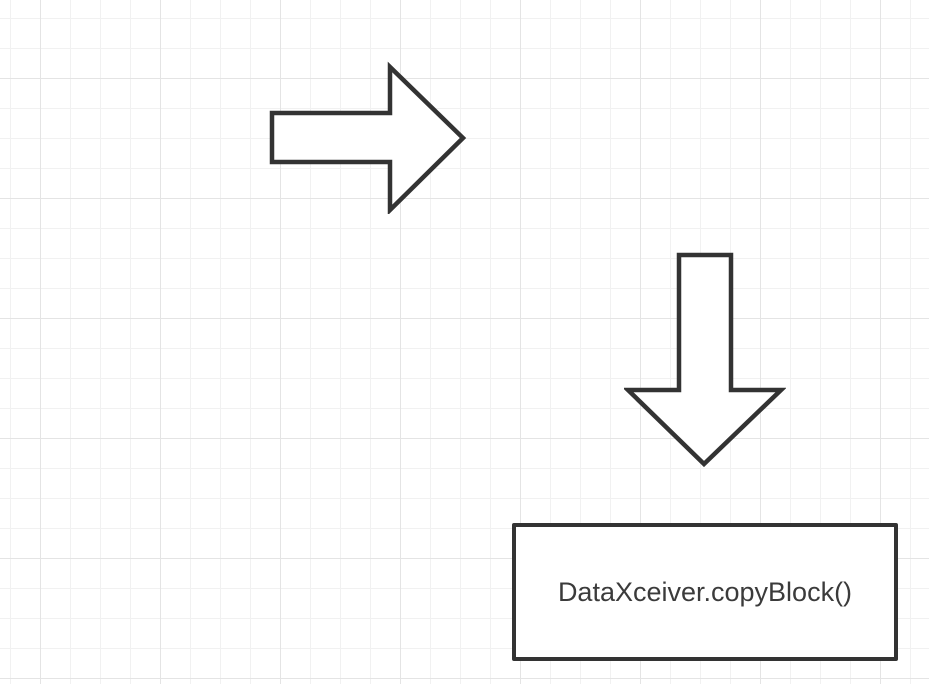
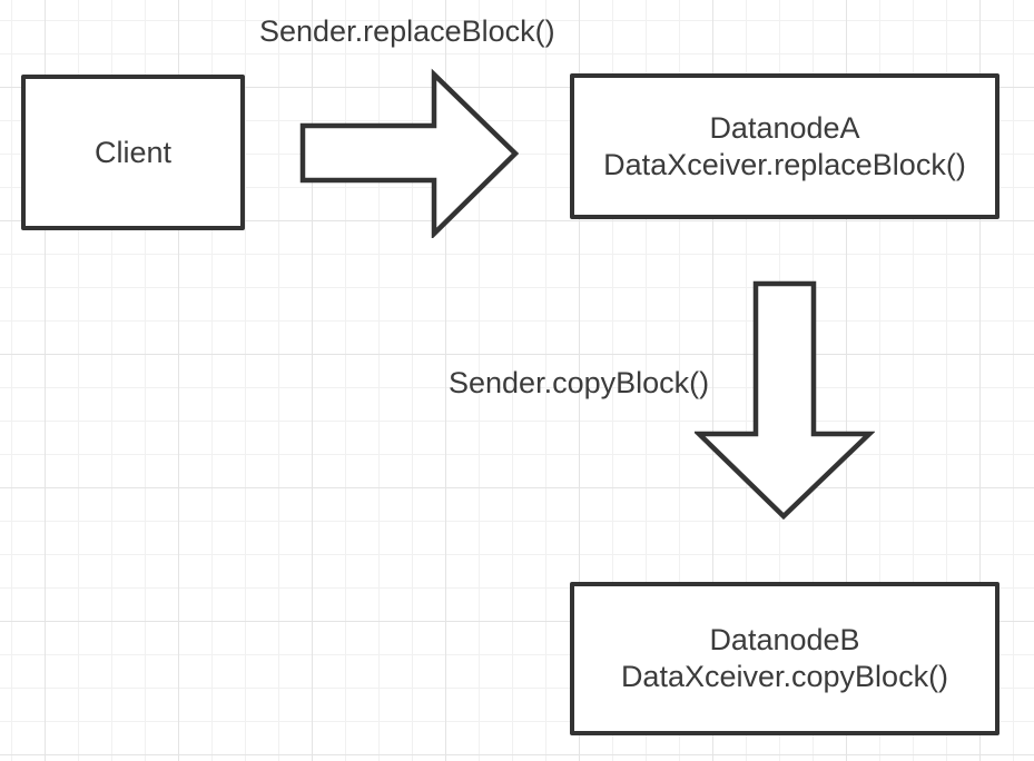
+ Client
+ Sender.replaceBlock()
+ DatanodeA
+ DataXceiver.replaceBlock()
+ Sender.copyBlock()
+ DatanodeB
  DataXceiver.copyBlock()
